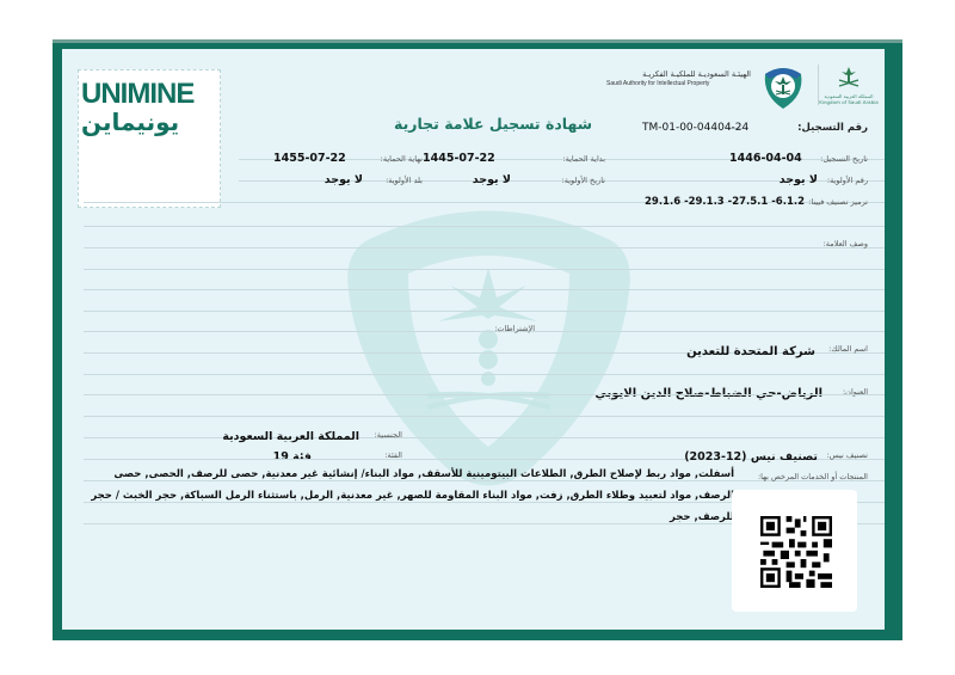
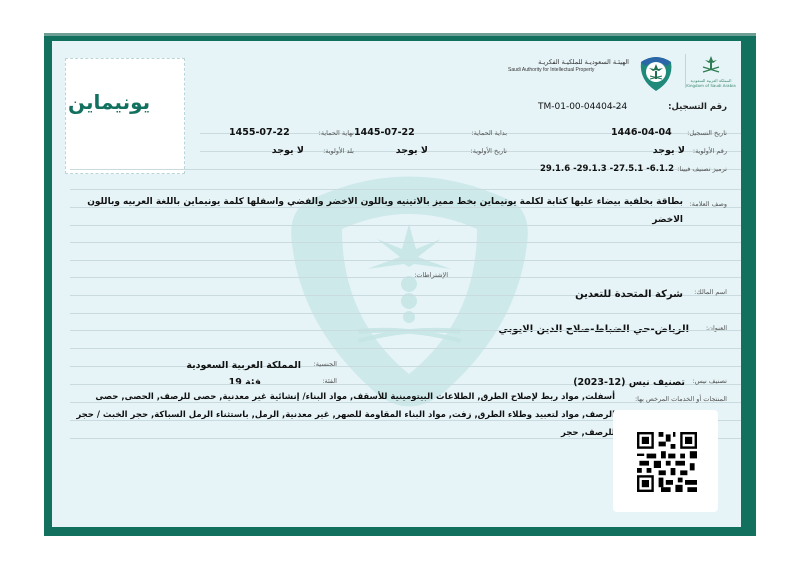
- UNIMINE
  يونيماين
  الهيئـة السعوديـة للملكيـة الفكريـة
- شهادة تسجيل علامة تجارية
  رقم التسجيل:
  TM-01-00-04404-24
  تاريخ التسجيل:
  1446-04-04
  بداية الحماية:
  1445-07-22
  نهاية الحماية:
  1455-07-22
  رقم الأولوية:
  لا يوجد
  تاريخ الأولوية:
  لا يوجد
  بلد الأولوية:
  لا يوجد
  ترميز تصنيف فيينا:
  29.1.6 -29.1.3 -27.5.1 -6.1.2
  وصف العلامة:
+ بطاقة بخلفية بيضاء عليها كتابة لكلمة يونيماين بخط مميز بالاتينيه وباللون الاخضر والفضي واسفلها كلمة يونيماين باللغة العربيه وباللون الاخضر
  الإشتراطات:
  اسم المالك:
  شركة المتحدة للتعدين
  العنوان:
  الجنسية:
  المملكة العربية السعودية
  الفئة:
  فئة 19
  تصنيف نيس:
  تصنيف نيس (12-2023)
  المنتجات أو الخدمات المرخص بها:
  أسفلت, مواد ربط لإصلاح الطرق, الطلاعات البيتومينية للأسقف, مواد البناء/ إنشائية غير معدنية, حصى للرصف, الحصى, حصىلرصف, مواد لتعبيد وطلاء الطرق, زفت, مواد البناء المقاومة للصهر, غير معدنية, الرمل, باستثناء الرمل السباكة, حجر الخبث / حجرلرصف, حجر
